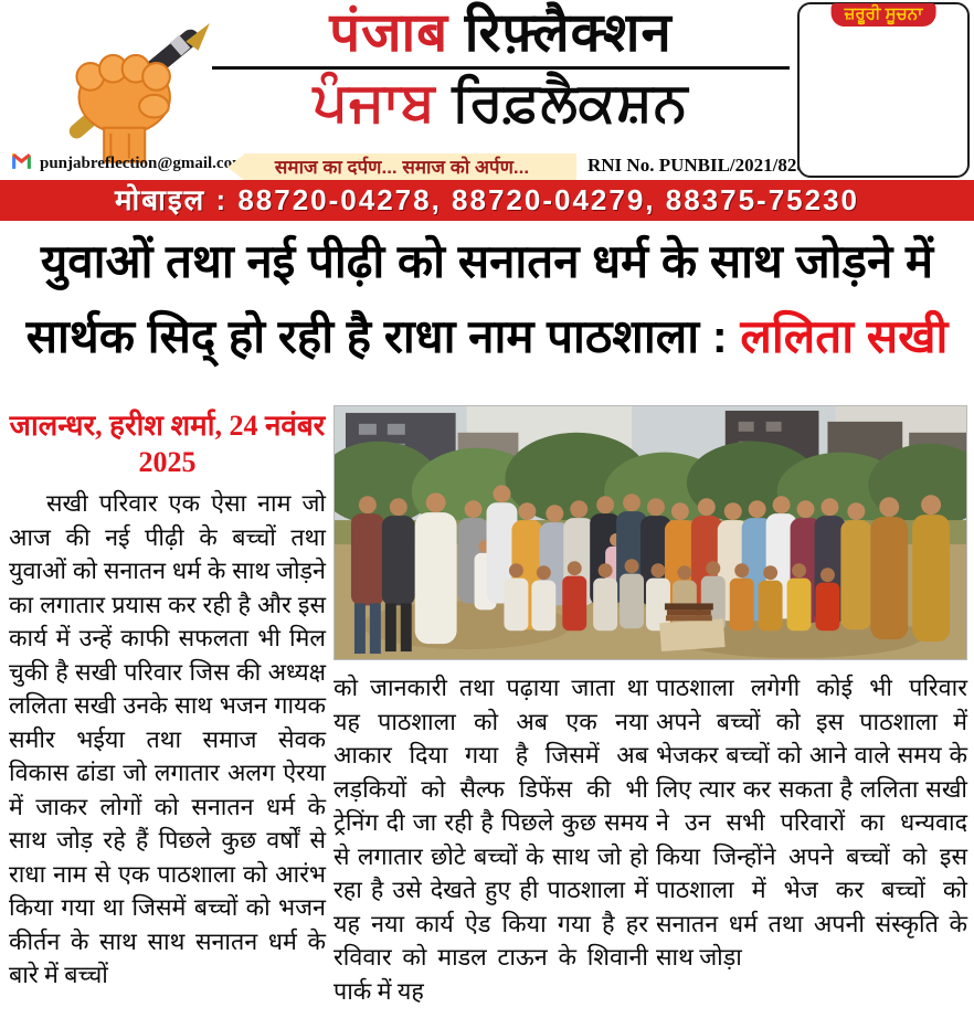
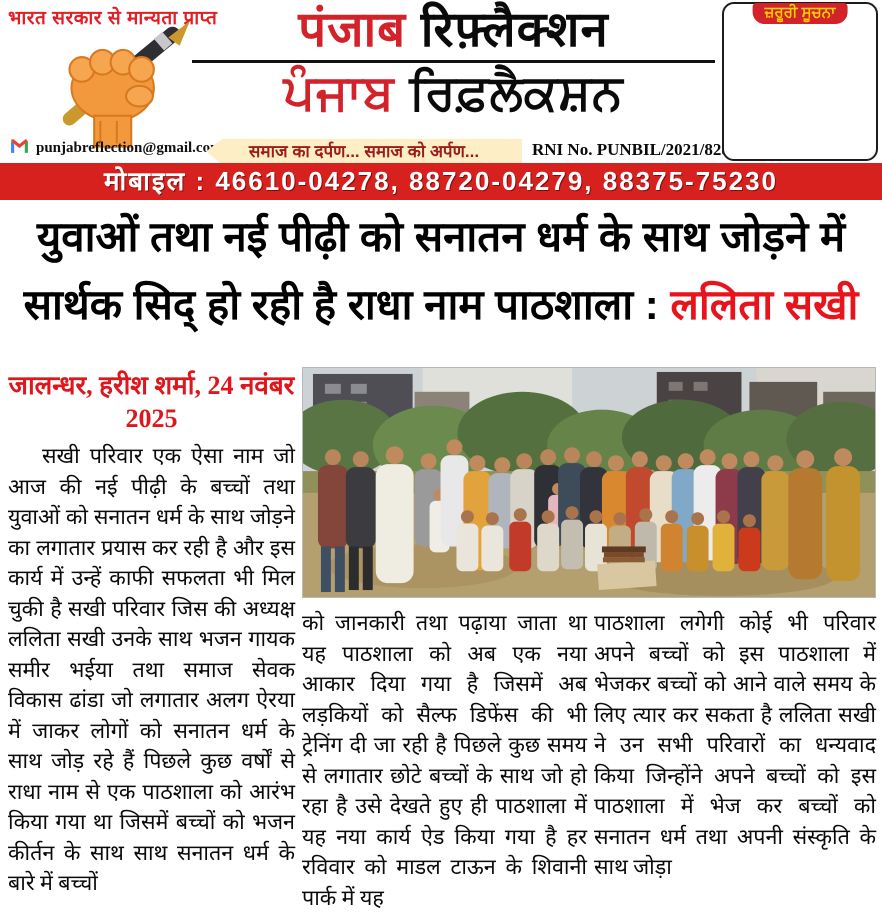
+ भारत सरकार से मान्यता प्राप्त
  punjabreflection@gmail.co
  पंजाब रिफ़्लैक्शन
  ਪੰਜਾਬ ਰਿਫ਼ਲੈਕਸ਼ਨ
  समाज का दर्पण... समाज को अर्पण...
  RNI No. PUNBIL/2021/82
  ਜ਼ਰੂਰੀ ਸੂਚਨਾ
- मोबाइल : 88720-04278, 88720-04279, 88375-75230
+ मोबाइल : 46610-04278, 88720-04279, 88375-75230
  युवाओं तथा नई पीढ़ी को सनातन धर्म के साथ जोड़ने में
  सार्थक सिद् हो रही है राधा नाम पाठशाला : ललिता सखी
  जालन्धर, हरीश शर्मा, 24 नवंबर 2025
  सखी परिवार एक ऐसा नाम जो आज की नई पीढ़ी के बच्चों तथा युवाओं को सनातन धर्म के साथ जोड़ने का लगातार प्रयास कर रही है और इस कार्य में उन्हें काफी सफलता भी मिल चुकी है सखी परिवार जिस की अध्यक्ष ललिता सखी उनके साथ भजन गायक समीर भईया तथा समाज सेवक विकास ढांडा जो लगातार अलग ऐरया में जाकर लोगों को सनातन धर्म के साथ जोड़ रहे हैं पिछले कुछ वर्षों से राधा नाम से एक पाठशाला को आरंभ किया गया था जिसमें बच्चों को भजन कीर्तन के साथ साथ सनातन धर्म के बारे में बच्चों
  को जानकारी तथा पढ़ाया जाता था यह पाठशाला को अब एक नया आकार दिया गया है जिसमें अब लड़कियों को सैल्फ डिफेंस की भी ट्रेनिंग दी जा रही है पिछले कुछ समय से लगातार छोटे बच्चों के साथ जो हो रहा है उसे देखते हुए ही पाठशाला में यह नया कार्य ऐड किया गया है हर रविवार को माडल टाऊन के शिवानी पार्क में यह
  पाठशाला लगेगी कोई भी परिवार अपने बच्चों को इस पाठशाला में भेजकर बच्चों को आने वाले समय के लिए त्यार कर सकता है ललिता सखी ने उन सभी परिवारों का धन्यवाद किया जिन्होंने अपने बच्चों को इस पाठशाला में भेज कर बच्चों को सनातन धर्म तथा अपनी संस्कृति के साथ जोड़ा
